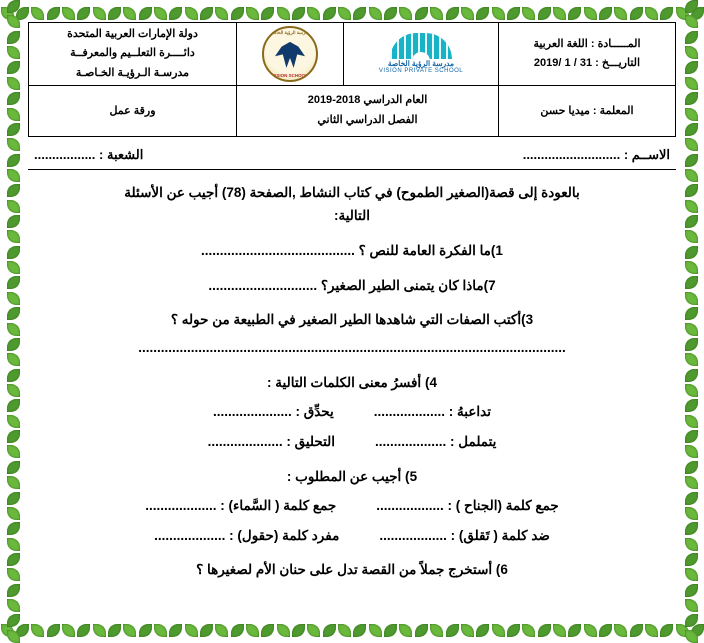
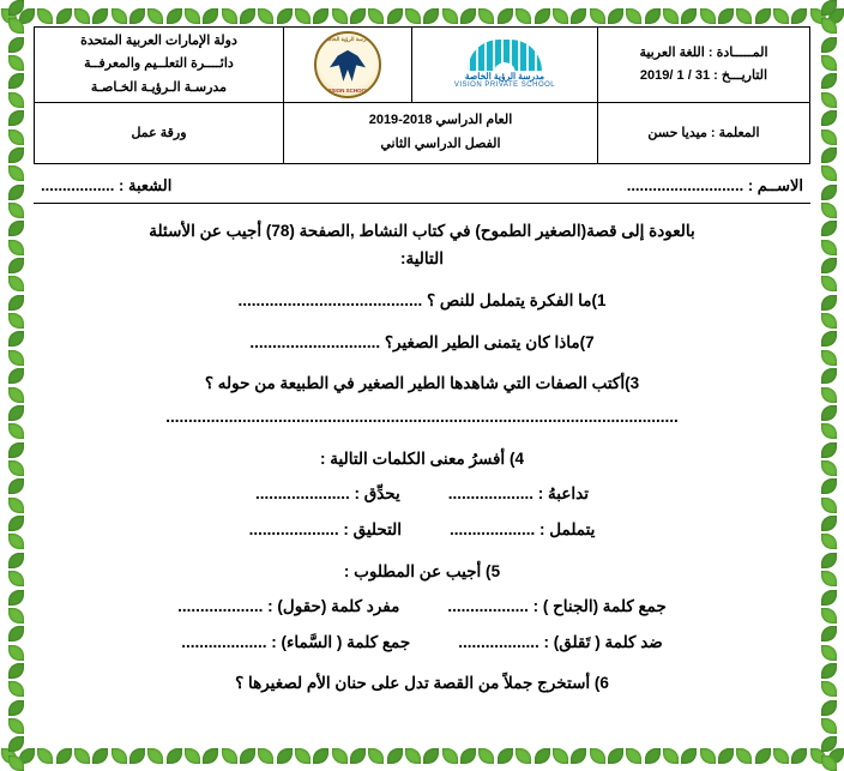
  المـــــادة : اللغة العربية التاريـــخ : 31 / 1 /2019	مدرسة الرؤية الخاصة		دولة الإمارات العربية المتحدة دائــــرة التعلــيم والمعرفــة مدرسـة الـرؤيـة الخـاصـة
  المعلمة : ميديا حسن	العام الدراسي 2018-2019 الفصل الدراسي الثاني	ورقة عمل
  الاســم : ...........................
  الشعبة : .................
  بالعودة إلى قصة(الصغير الطموح) في كتاب النشاط ,الصفحة (78) أجيب عن الأسئلة
  التالية:
- 1)ما الفكرة العامة للنص ؟ .........................................
+ 1)ما الفكرة يتململ للنص ؟ .........................................
  7)ماذا كان يتمنى الطير الصغير؟ .............................
  3)أكتب الصفات التي شاهدها الطير الصغير في الطبيعة من حوله ؟
  ..................................................................................................................
  4) أفسرُ معنى الكلمات التالية :
  تداعبهُ : ...................
  يحدِّق : .....................
  يتململ : ...................
  التحليق : ....................
  5) أجيب عن المطلوب :
  جمع كلمة (الجناح ) : ..................
- جمع كلمة ( السَّماء) : ...................
+ مفرد كلمة (حقول) : ...................
  ضد كلمة ( تَقلق) : ..................
- مفرد كلمة (حقول) : ...................
+ جمع كلمة ( السَّماء) : ...................
  6) أستخرج جملاً من القصة تدل على حنان الأم لصغيرها ؟
